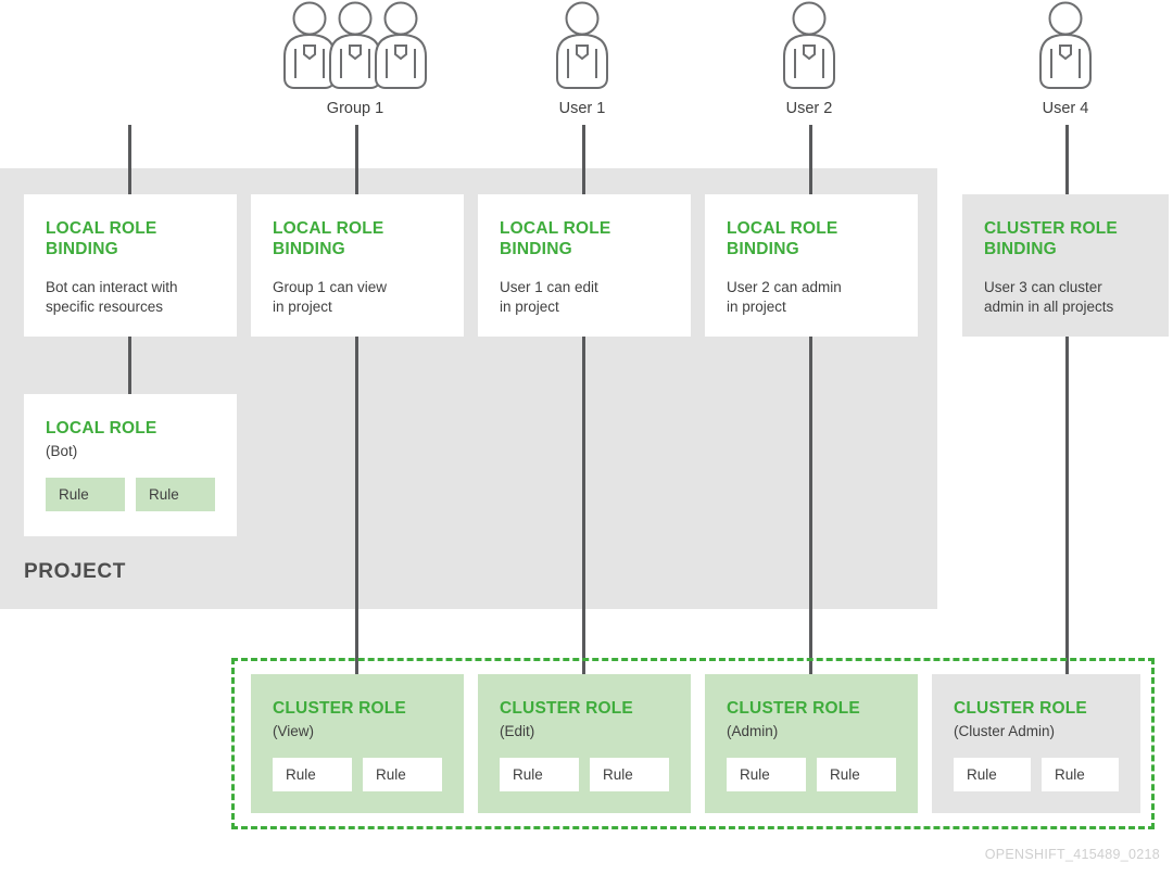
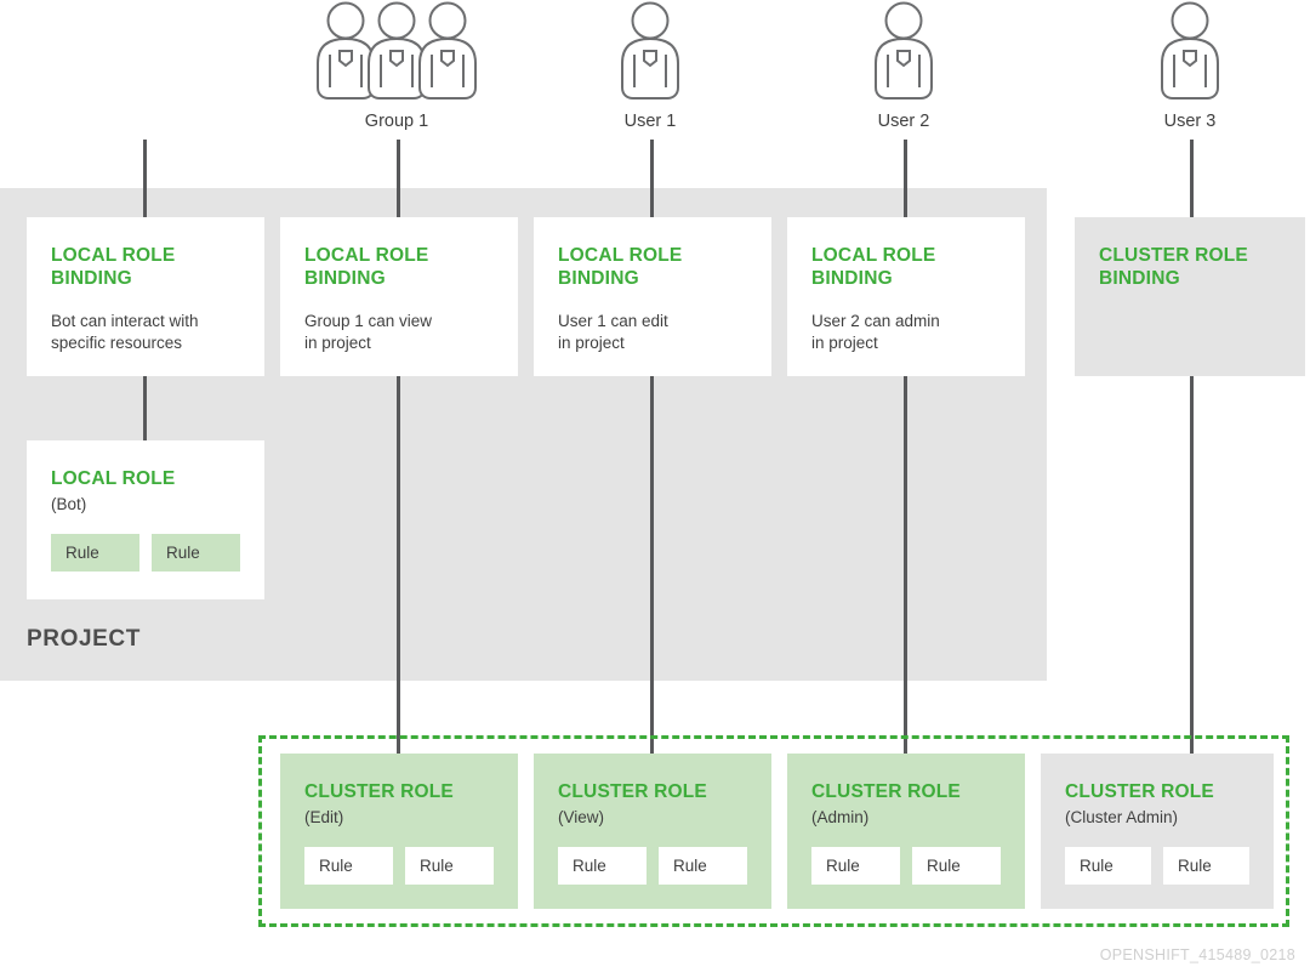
  PROJECT
  Group 1
  User 1
  User 2
- User 4
+ User 3
  LOCAL ROLE
  BINDING
  Bot can interact with
  specific resources
  LOCAL ROLE
  BINDING
  Group 1 can view
  in project
  LOCAL ROLE
  BINDING
  User 1 can edit
  in project
  LOCAL ROLE
  BINDING
  User 2 can admin
  in project
  CLUSTER ROLE
  BINDING
- User 3 can cluster
- admin in all projects
  LOCAL ROLE
  (Bot)
  Rule
  Rule
  CLUSTER ROLE
- (View)
+ (Edit)
  Rule
  Rule
  CLUSTER ROLE
- (Edit)
+ (View)
  Rule
  Rule
  CLUSTER ROLE
  (Admin)
  Rule
  Rule
  CLUSTER ROLE
  (Cluster Admin)
  Rule
  Rule
  OPENSHIFT_415489_0218
